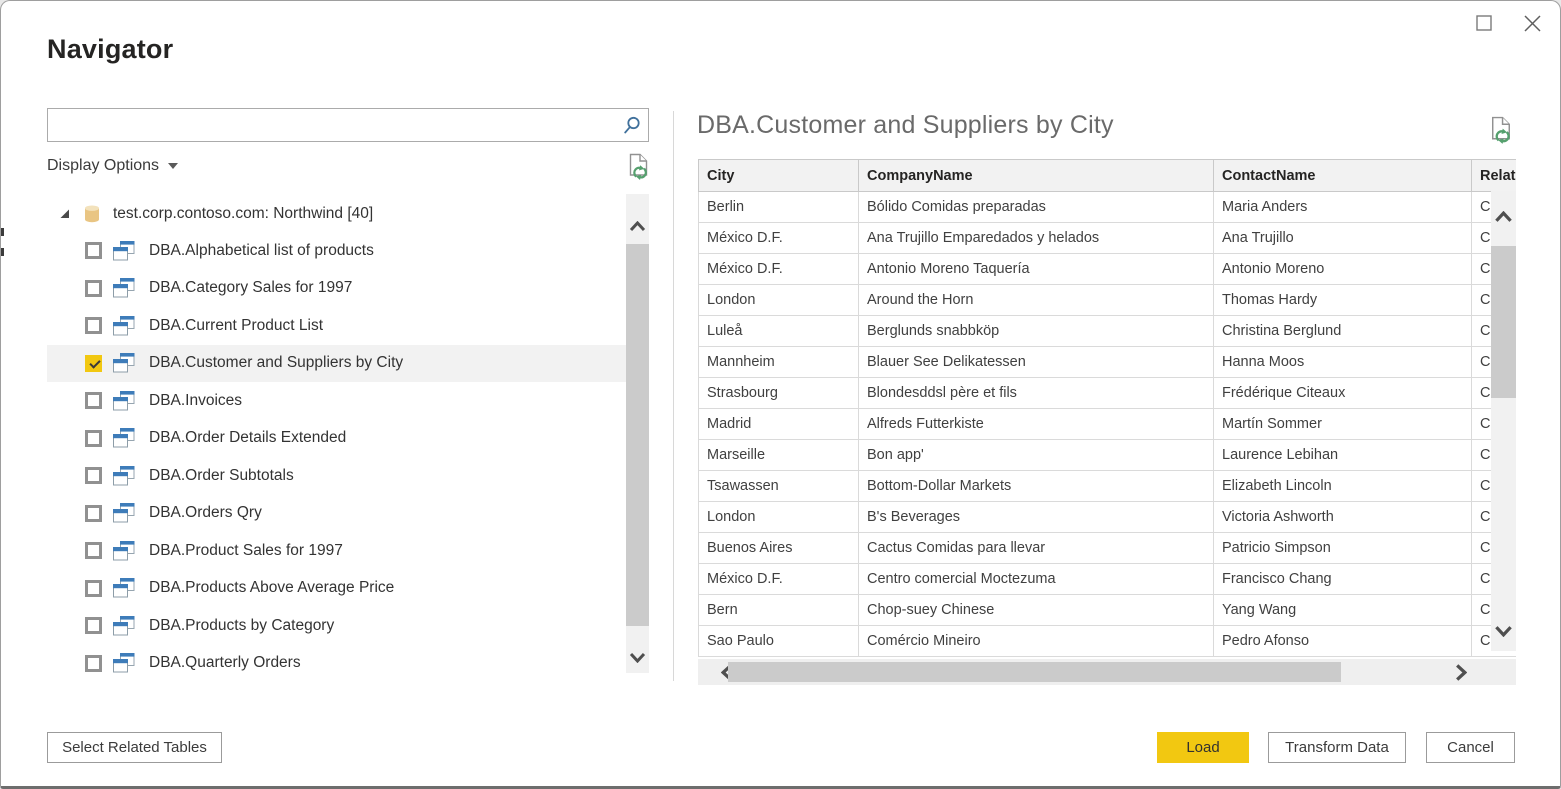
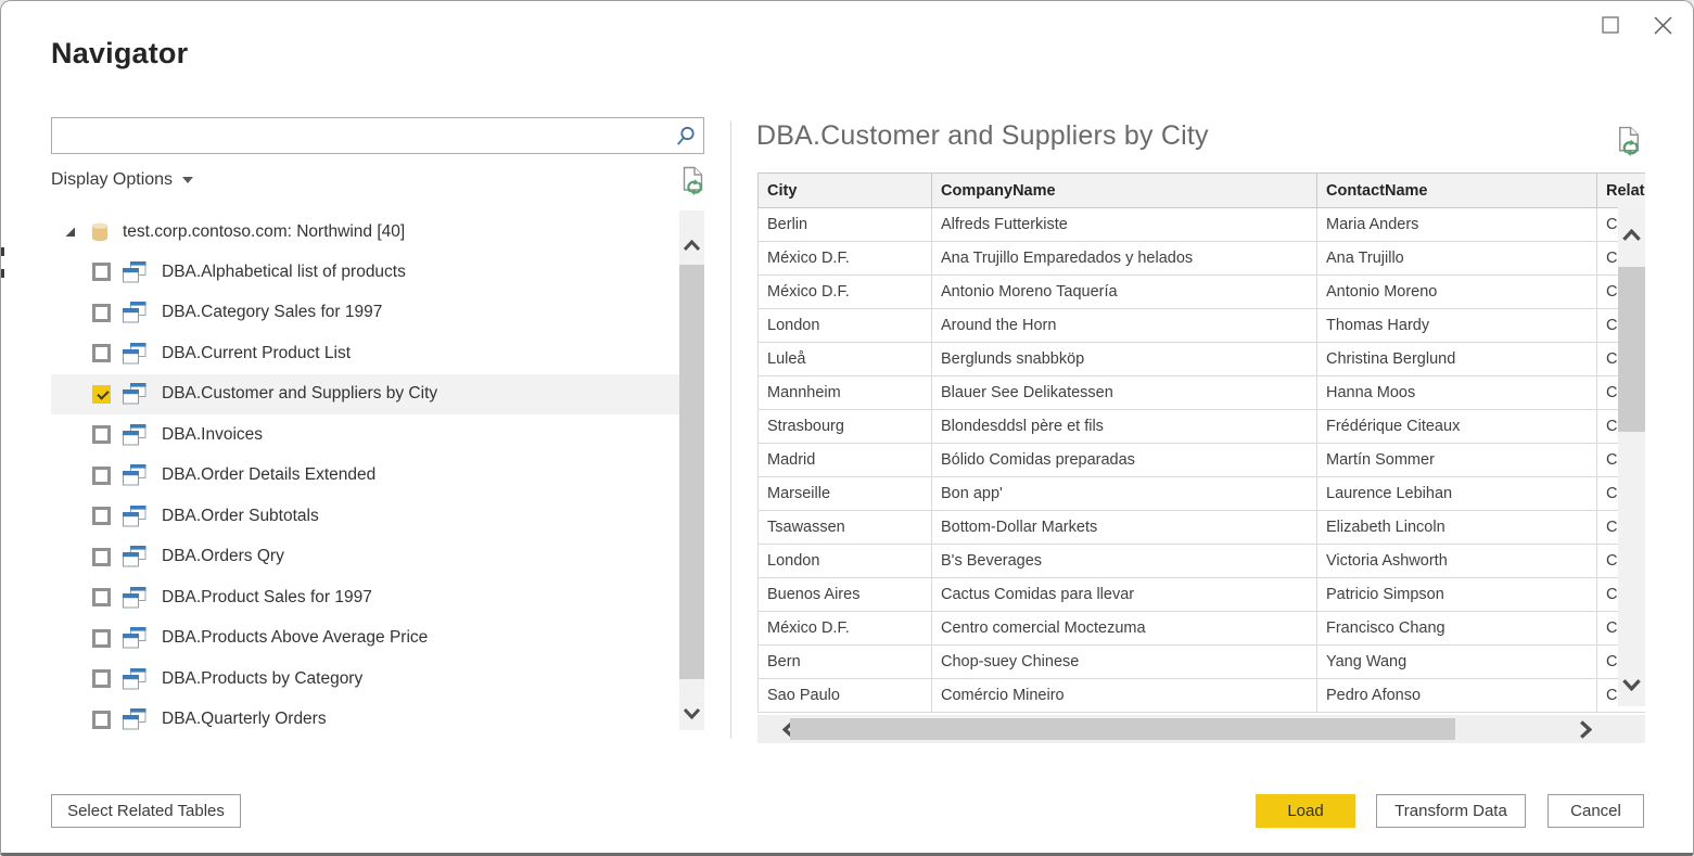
  Navigator
  Display Options
  test.corp.contoso.com: Northwind [40]
  DBA.Alphabetical list of products
  DBA.Category Sales for 1997
  DBA.Current Product List
  DBA.Customer and Suppliers by City
  DBA.Invoices
  DBA.Order Details Extended
  DBA.Order Subtotals
  DBA.Orders Qry
  DBA.Product Sales for 1997
  DBA.Products Above Average Price
  DBA.Products by Category
  DBA.Quarterly Orders
  DBA.Customer and Suppliers by City
  City	CompanyName	ContactName	Relat
- Berlin	Bólido Comidas preparadas	Maria Anders	C
+ Berlin	Alfreds Futterkiste	Maria Anders	C
  México D.F.	Ana Trujillo Emparedados y helados	Ana Trujillo	C
  México D.F.	Antonio Moreno Taquería	Antonio Moreno	C
  London	Around the Horn	Thomas Hardy	C
  Luleå	Berglunds snabbköp	Christina Berglund	C
  Mannheim	Blauer See Delikatessen	Hanna Moos	C
  Strasbourg	Blondesddsl père et fils	Frédérique Citeaux	C
- Madrid	Alfreds Futterkiste	Martín Sommer	C
+ Madrid	Bólido Comidas preparadas	Martín Sommer	C
  Marseille	Bon app'	Laurence Lebihan	C
  Tsawassen	Bottom-Dollar Markets	Elizabeth Lincoln	C
  London	B's Beverages	Victoria Ashworth	C
  Buenos Aires	Cactus Comidas para llevar	Patricio Simpson	C
  México D.F.	Centro comercial Moctezuma	Francisco Chang	C
  Bern	Chop-suey Chinese	Yang Wang	C
  Sao Paulo	Comércio Mineiro	Pedro Afonso	C
  Select Related Tables
  Load
  Transform Data
  Cancel
